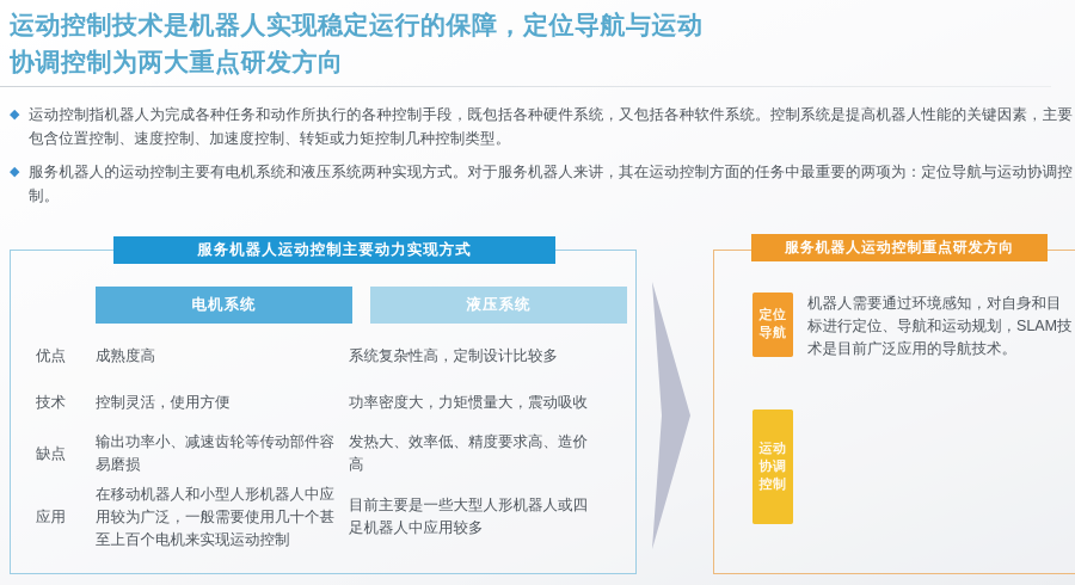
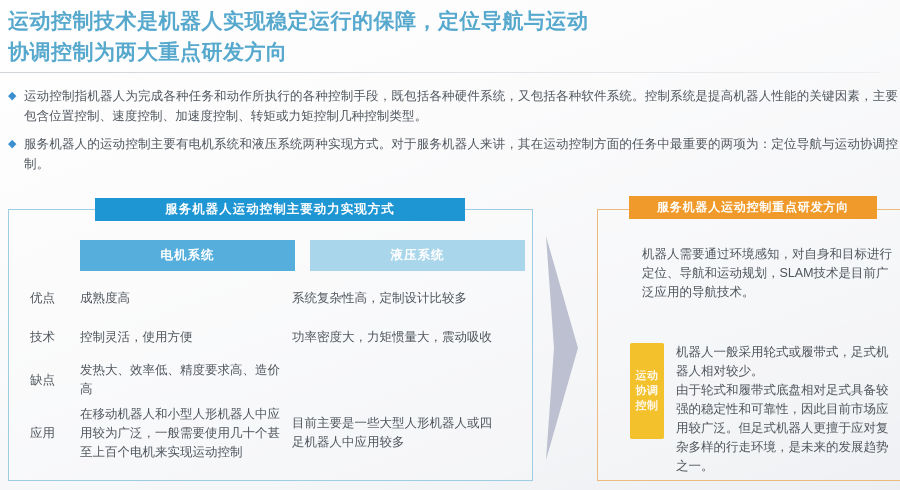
  运动控制技术是机器人实现稳定运行的保障，定位导航与运动
  协调控制为两大重点研发方向
  ◆
  运动控制指机器人为完成各种任务和动作所执行的各种控制手段，既包括各种硬件系统，又包括各种软件系统。控制系统是提高机器人性能的关键因素，主要包含位置控制、速度控制、加速度控制、转矩或力矩控制几种控制类型。
  ◆
  服务机器人的运动控制主要有电机系统和液压系统两种实现方式。对于服务机器人来讲，其在运动控制方面的任务中最重要的两项为：定位导航与运动协调控制。
  服务机器人运动控制主要动力实现方式
  电机系统
  液压系统
  优点
  成熟度高
  系统复杂性高，定制设计比较多
  技术
  控制灵活，使用方便
  功率密度大，力矩惯量大，震动吸收
  缺点
- 输出功率小、减速齿轮等传动部件容易磨损
  发热大、效率低、精度要求高、造价高
  应用
  在移动机器人和小型人形机器人中应用较为广泛，一般需要使用几十个甚至上百个电机来实现运动控制
  目前主要是一些大型人形机器人或四足机器人中应用较多
  服务机器人运动控制重点研发方向
- 定位
- 导航
  机器人需要通过环境感知，对自身和目标进行定位、导航和运动规划，SLAM技术是目前广泛应用的导航技术。
  运动
  协调
  控制
+ 机器人一般采用轮式或履带式，足式机器人相对较少。
+ 由于轮式和履带式底盘相对足式具备较强的稳定性和可靠性，因此目前市场应用较广泛。但足式机器人更擅于应对复杂多样的行走环境，是未来的发展趋势之一。
